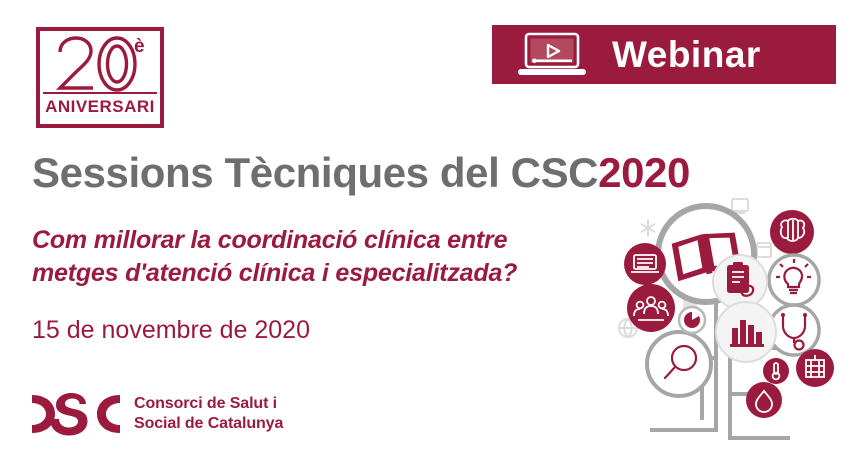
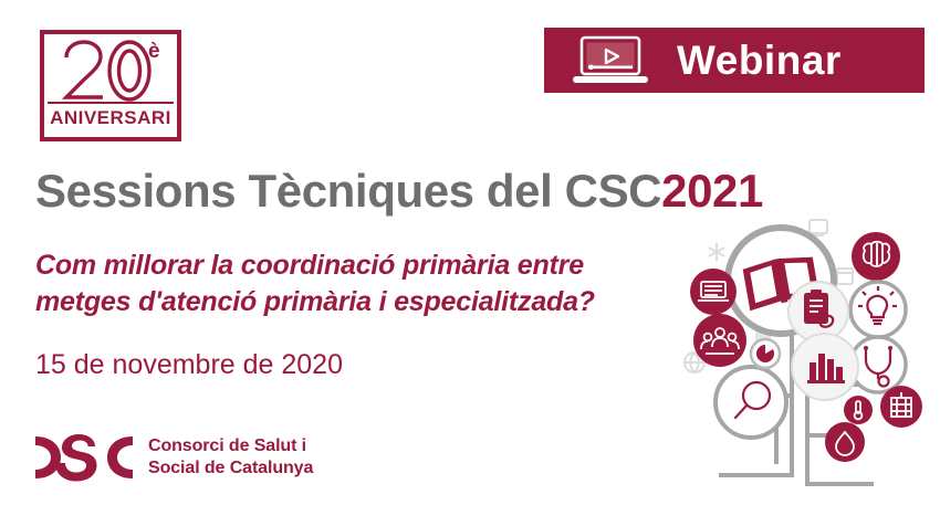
  è
  ANIVERSARI
  Webinar
- Sessions Tècniques del CSC2020
+ Sessions Tècniques del CSC2021
- Com millorar la coordinació clínica entre
+ Com millorar la coordinació primària entre
- metges d'atenció clínica i especialitzada?
+ metges d'atenció primària i especialitzada?
  15 de novembre de 2020
  Consorci de Salut i
  Social de Catalunya
